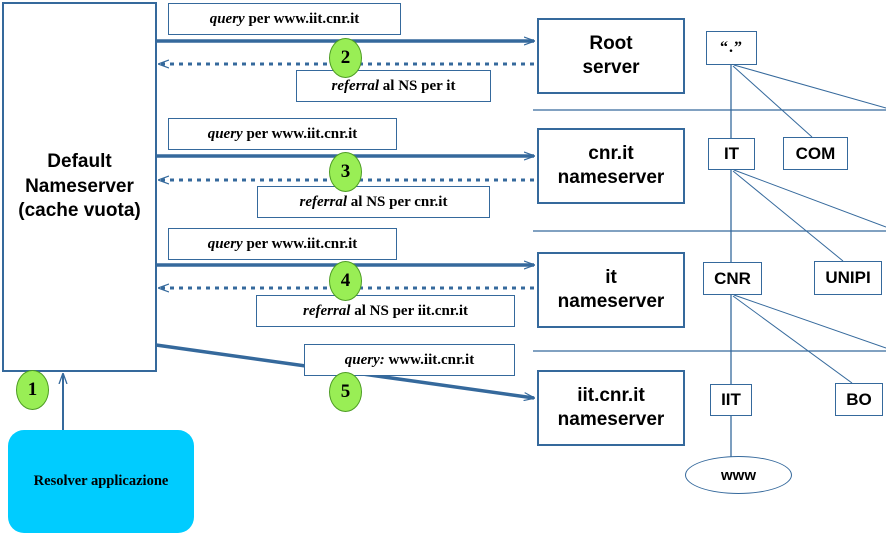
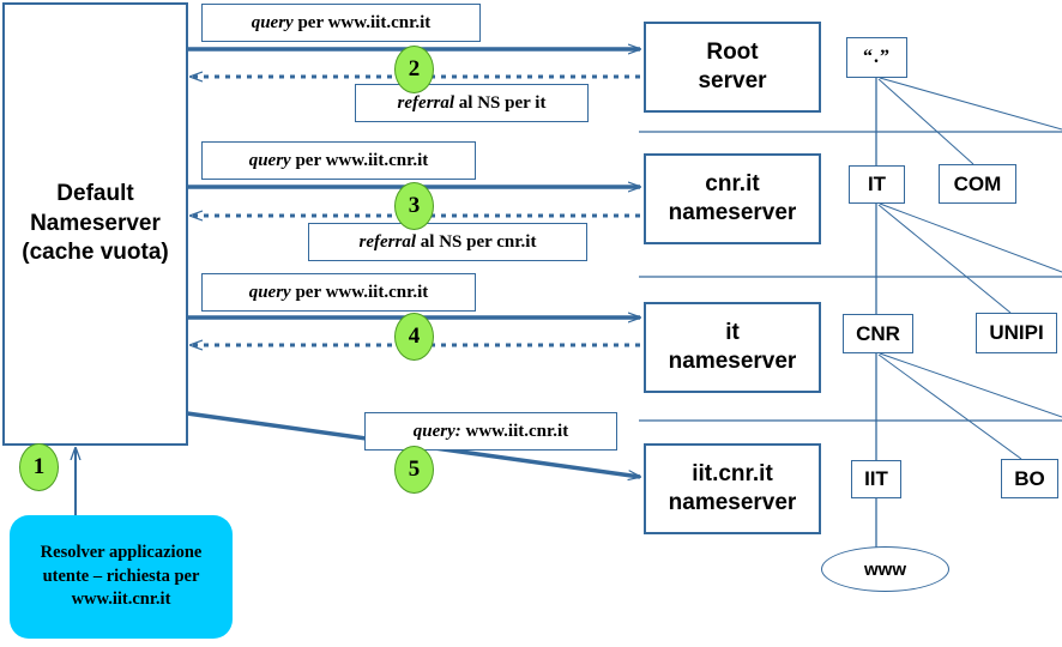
  Default
  Nameserver
  (cache vuota)
  Root
  server
  cnr.it
  nameserver
  it
  nameserver
  iit.cnr.it
  nameserver
  query per www.iit.cnr.it
  referral al NS per it
  query per www.iit.cnr.it
  referral al NS per cnr.it
  query per www.iit.cnr.it
- referral al NS per iit.cnr.it
  query: www.iit.cnr.it
  1
  2
  3
  4
  5
  Resolver applicazione
+ utente – richiesta per
+ www.iit.cnr.it
  “.”
  IT
  COM
  CNR
  UNIPI
  IIT
  BO
  www
